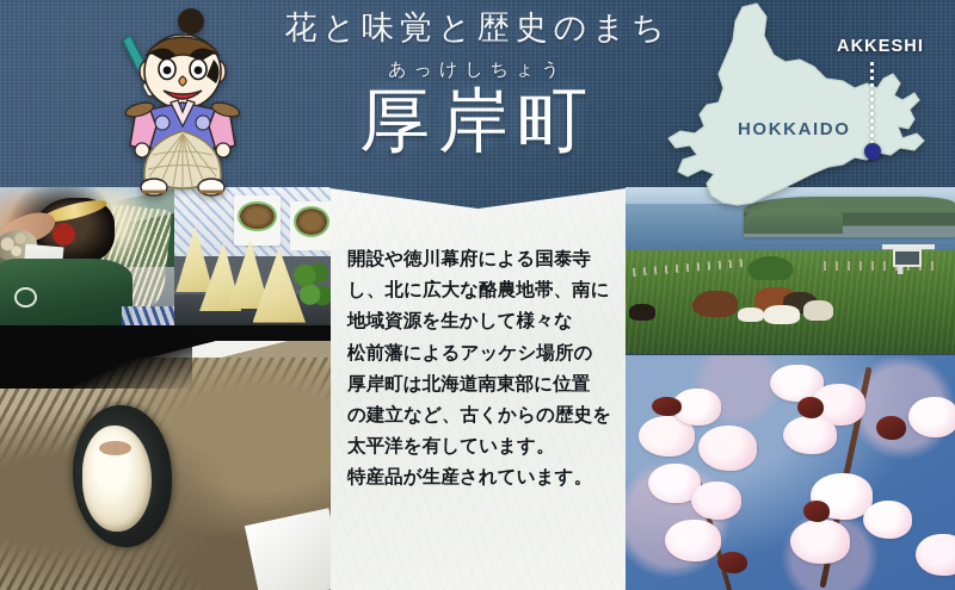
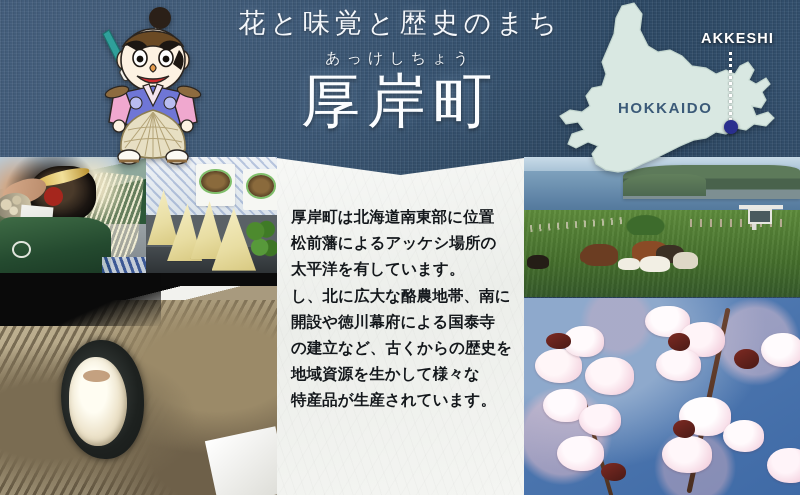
  HOKKAIDO
  AKKESHI
  花と味覚と歴史のまち
  あっけしちょう
  厚岸町
- 開設や徳川幕府による国泰寺
+ 厚岸町は北海道南東部に位置
- し、北に広大な酪農地帯、南に
+ 松前藩によるアッケシ場所の
- 地域資源を生かして様々な
+ 太平洋を有しています。
- 松前藩によるアッケシ場所の
+ し、北に広大な酪農地帯、南に
- 厚岸町は北海道南東部に位置
+ 開設や徳川幕府による国泰寺
  の建立など、古くからの歴史を
- 太平洋を有しています。
+ 地域資源を生かして様々な
  特産品が生産されています。
